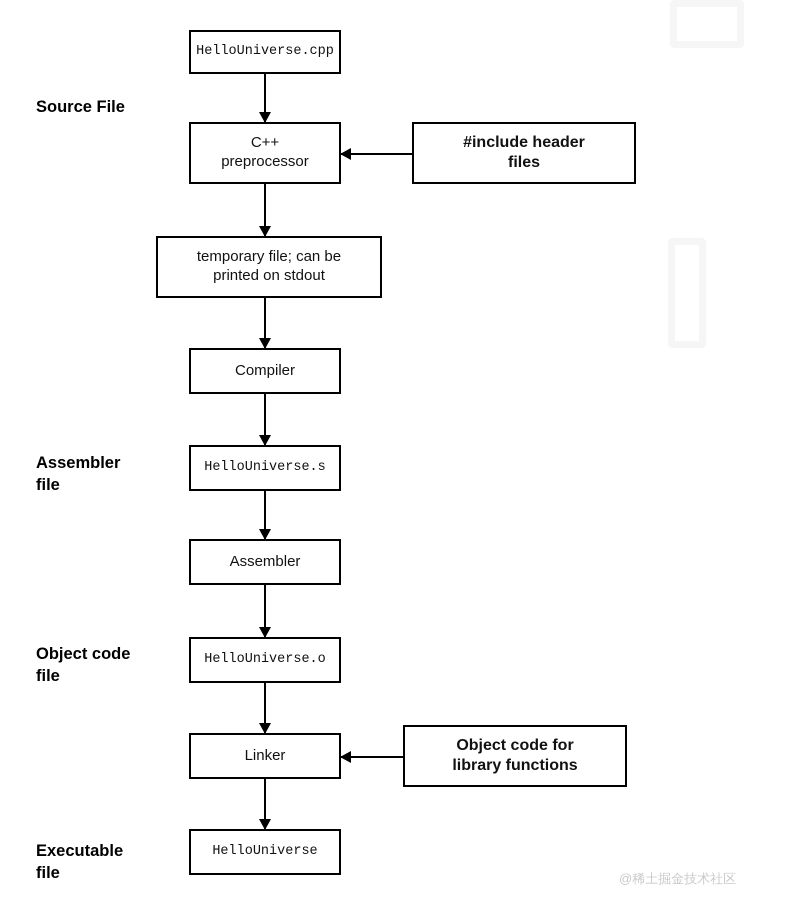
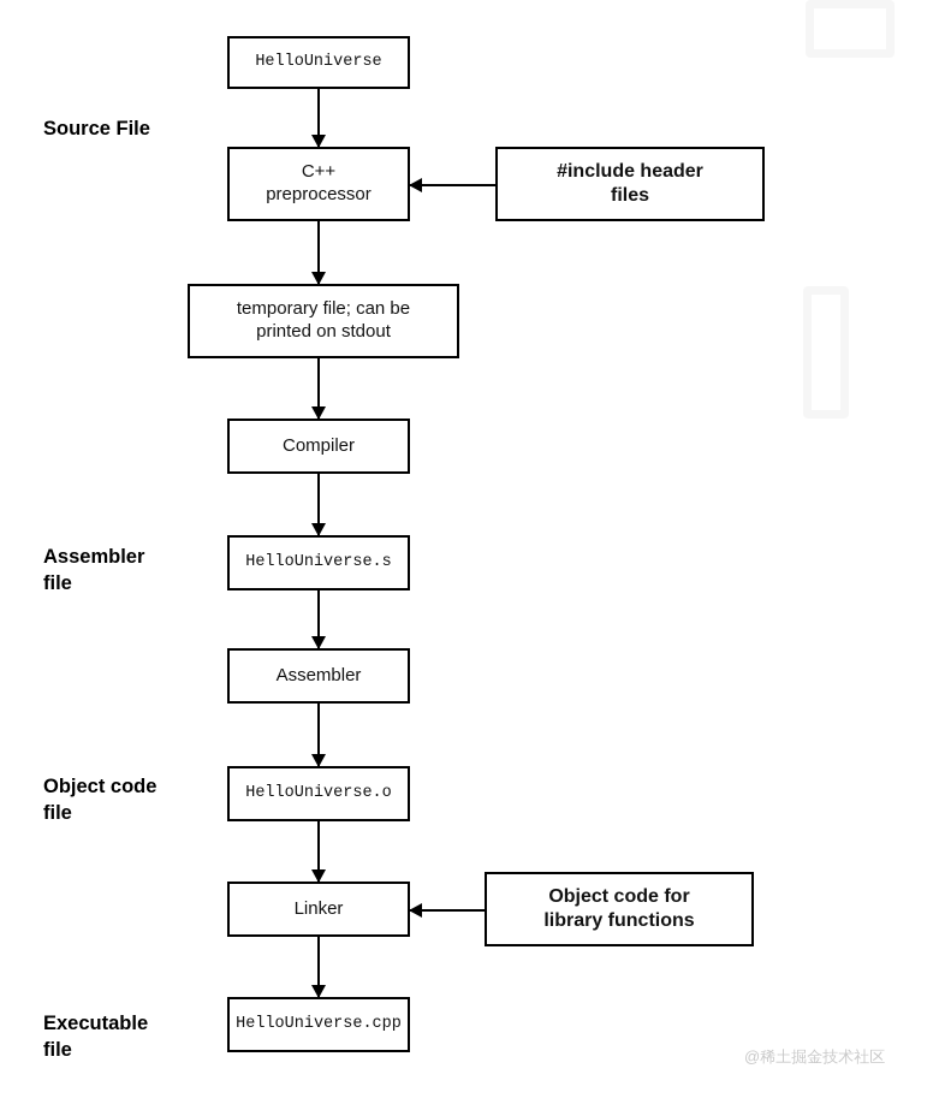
  Source File
  Assembler
  file
  Object code
  file
  Executable
  file
- HelloUniverse.cpp
+ HelloUniverse
  C++
  preprocessor
  #include header
  files
  temporary file; can be
  printed on stdout
  Compiler
  HelloUniverse.s
  Assembler
  HelloUniverse.o
  Linker
  Object code for
  library functions
- HelloUniverse
+ HelloUniverse.cpp
  @稀土掘金技术社区
